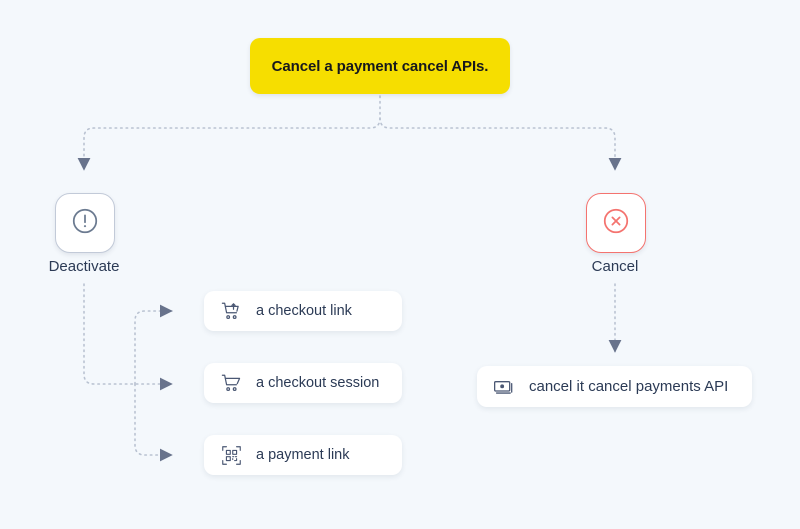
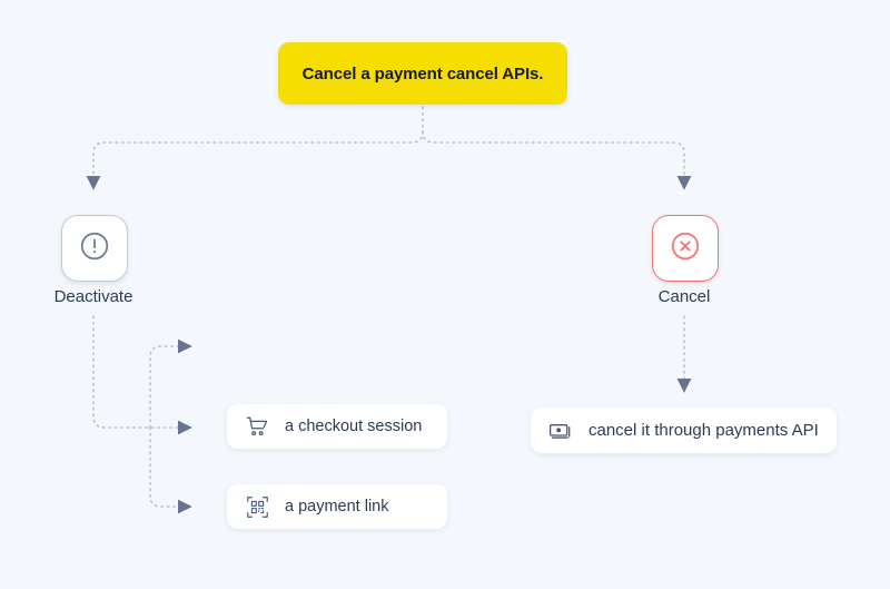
  Cancel a payment cancel APIs.
  Deactivate
  Cancel
- a checkout link
  a checkout session
  a payment link
- cancel it cancel payments API
+ cancel it through payments API
